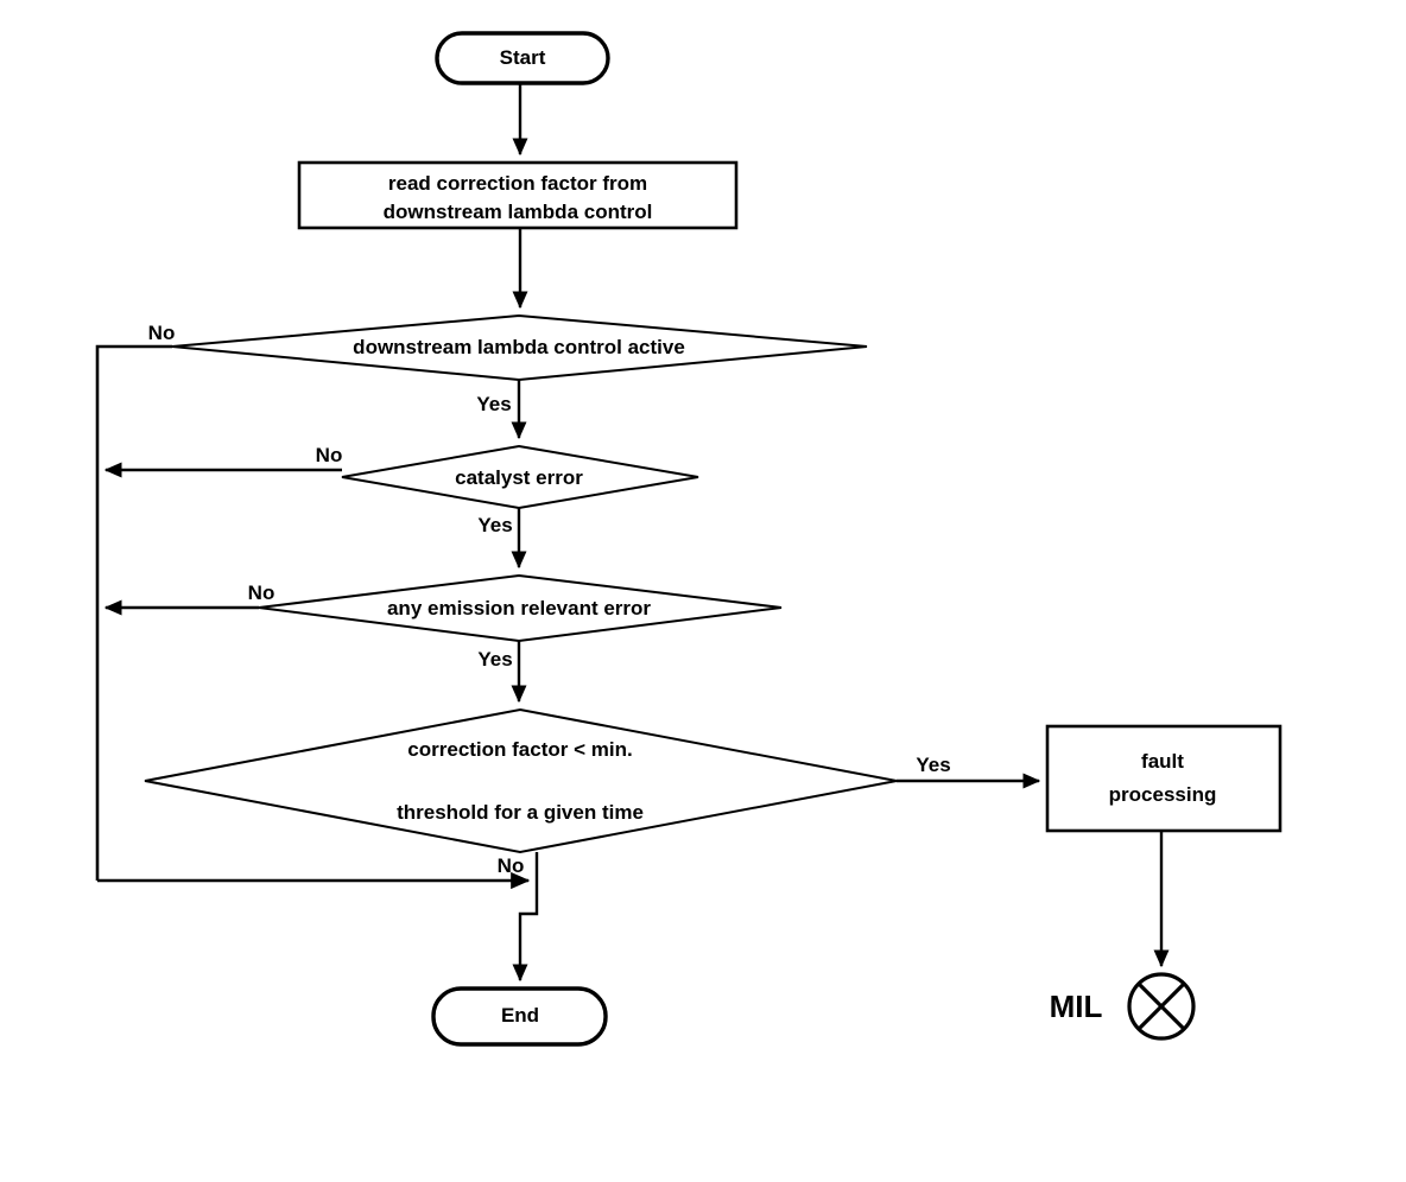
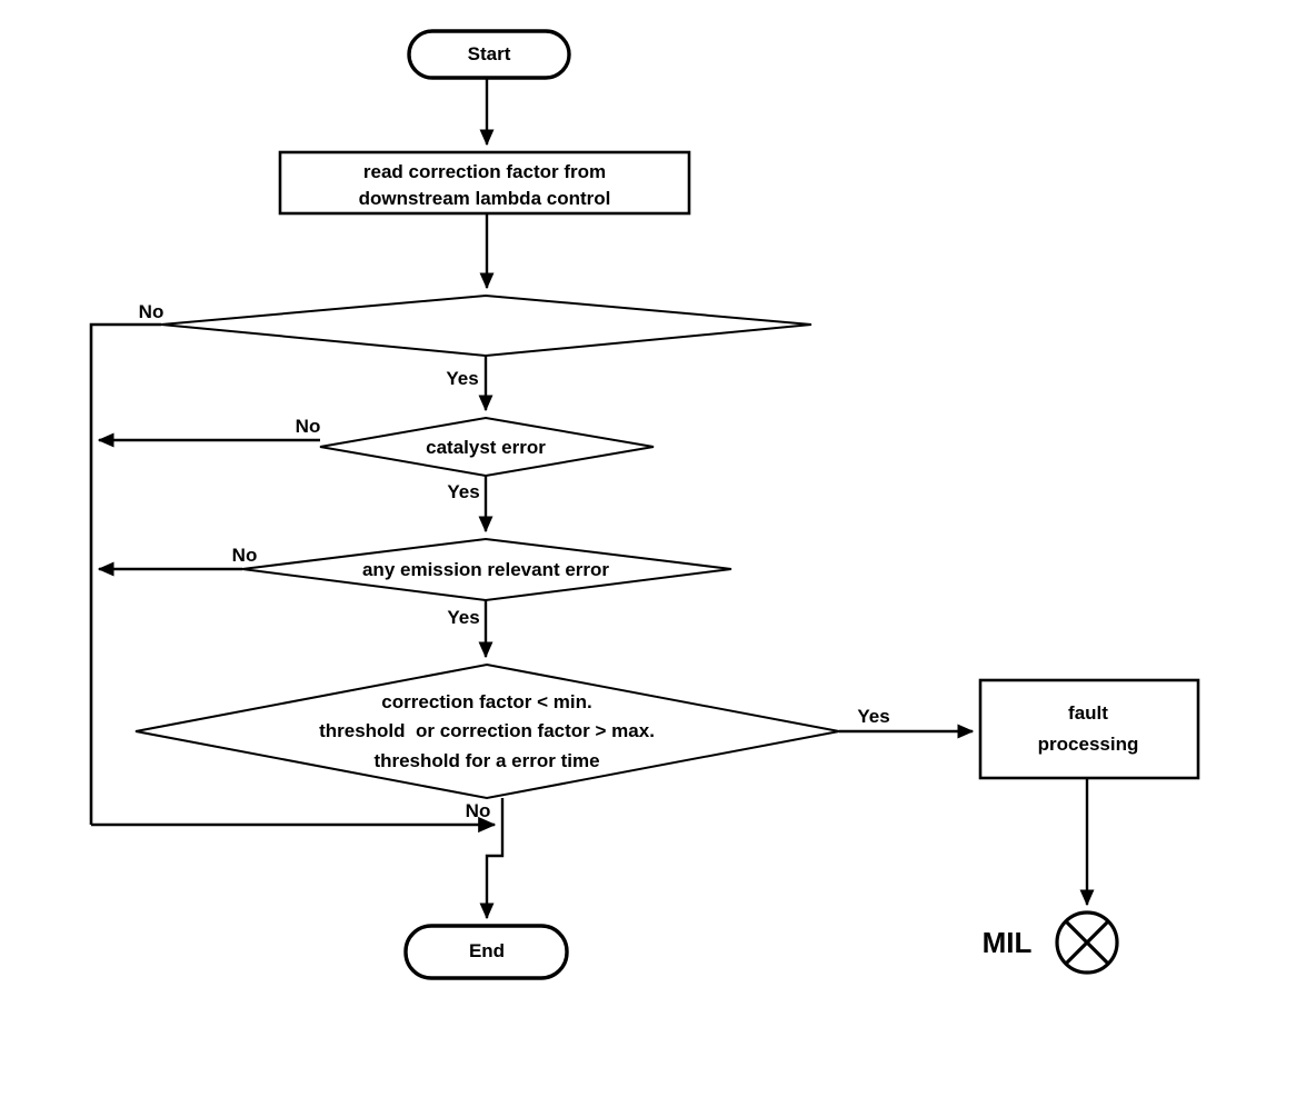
  Start
  read correction factor from
  downstream lambda control
- downstream lambda control active
  catalyst error
  any emission relevant error
  correction factor < min.
+ threshold or correction factor > max.
- threshold for a given time
+ threshold for a error time
  fault
  processing
  MIL
  End
  No
  Yes
  No
  Yes
  No
  Yes
  Yes
  No
